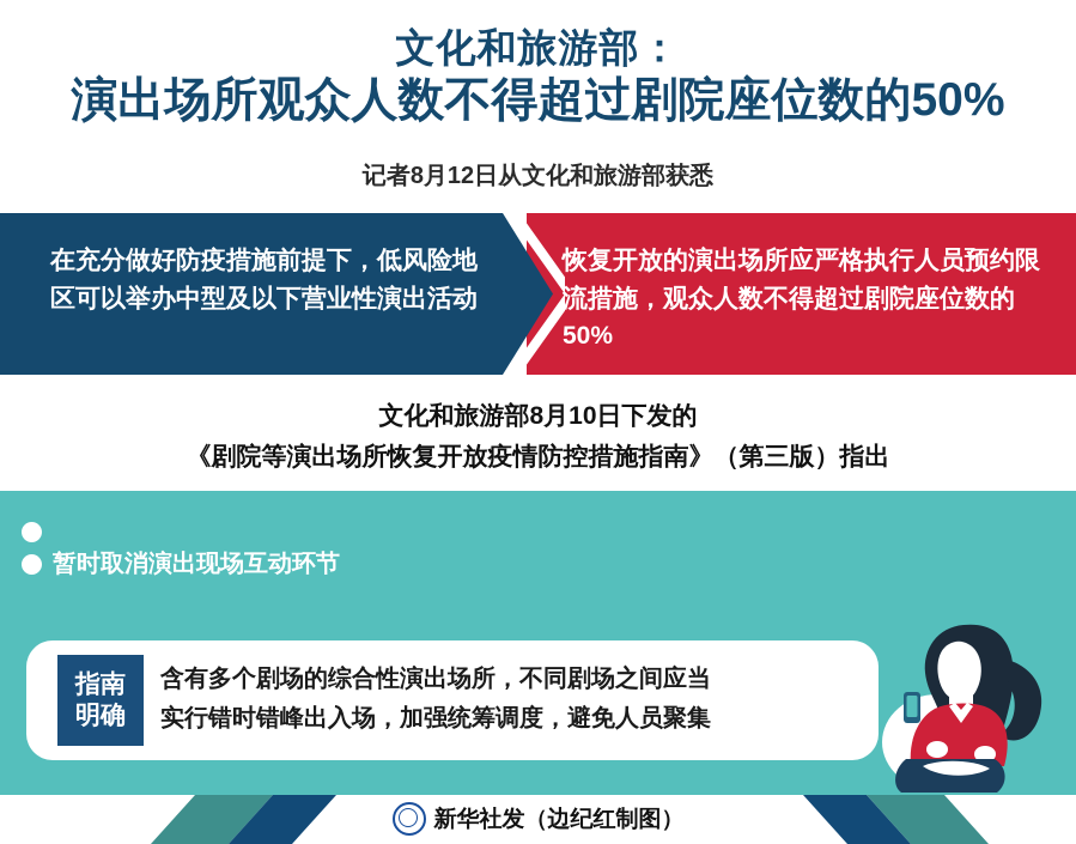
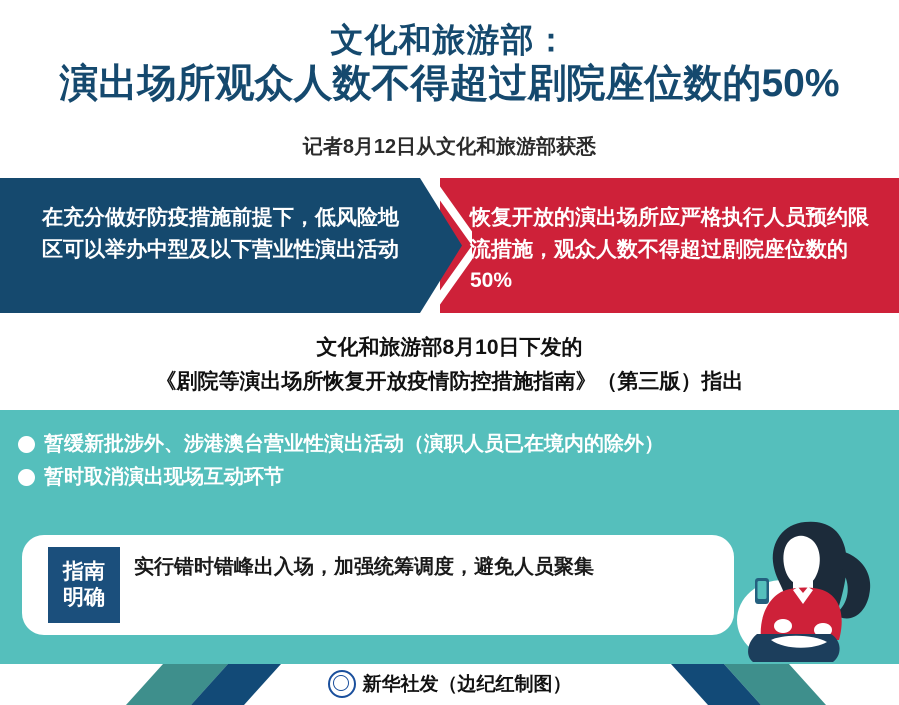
  文化和旅游部：
  演出场所观众人数不得超过剧院座位数的50%
  记者8月12日从文化和旅游部获悉
  在充分做好防疫措施前提下，低风险地区可以举办中型及以下营业性演出活动
  恢复开放的演出场所应严格执行人员预约限流措施，观众人数不得超过剧院座位数的50%
  文化和旅游部8月10日下发的
  《剧院等演出场所恢复开放疫情防控措施指南》（第三版）指出
+ 暂缓新批涉外、涉港澳台营业性演出活动（演职人员已在境内的除外）
  暂时取消演出现场互动环节
  指南
  明确
- 含有多个剧场的综合性演出场所，不同剧场之间应当
  实行错时错峰出入场，加强统筹调度，避免人员聚集
  新华社发（边纪红制图）
